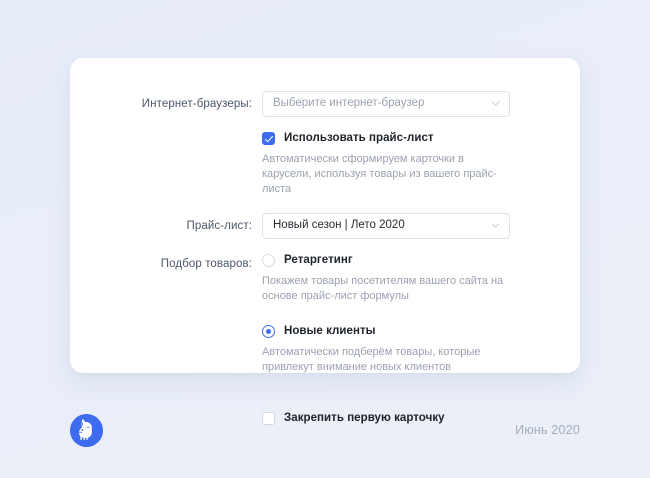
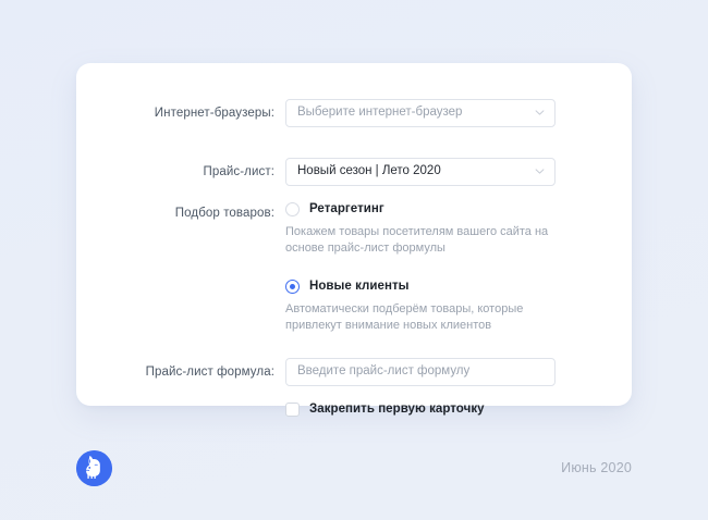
  Интернет-браузеры:
  Выберите интернет-браузер
- Использовать прайс-лист
- Автоматически сформируем карточки в карусели, используя товары из вашего прайс-листа
  Прайс-лист:
  Новый сезон | Лето 2020
  Подбор товаров:
  Ретаргетинг
  Покажем товары посетителям вашего сайта на основе прайс-лист формулы
  Новые клиенты
  Автоматически подберём товары, которые привлекут внимание новых клиентов
+ Прайс-лист формула:
+ Введите прайс-лист формулу
  Закрепить первую карточку
  Июнь 2020
